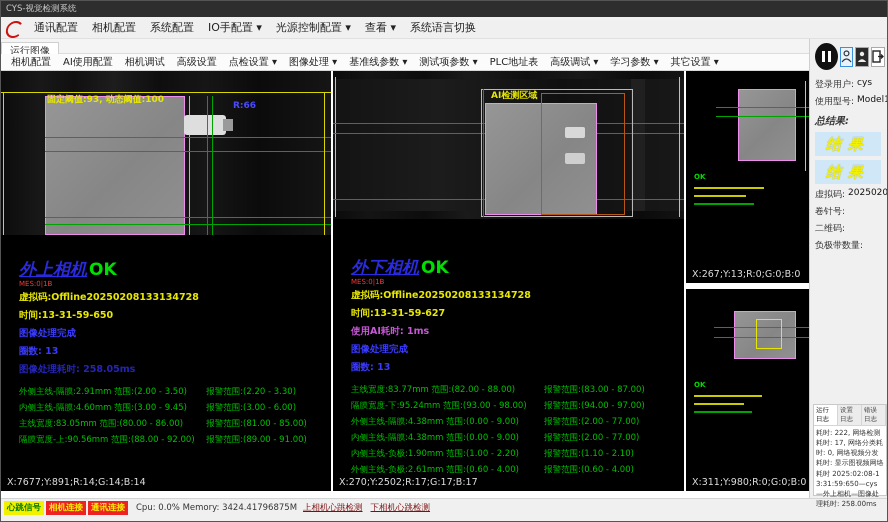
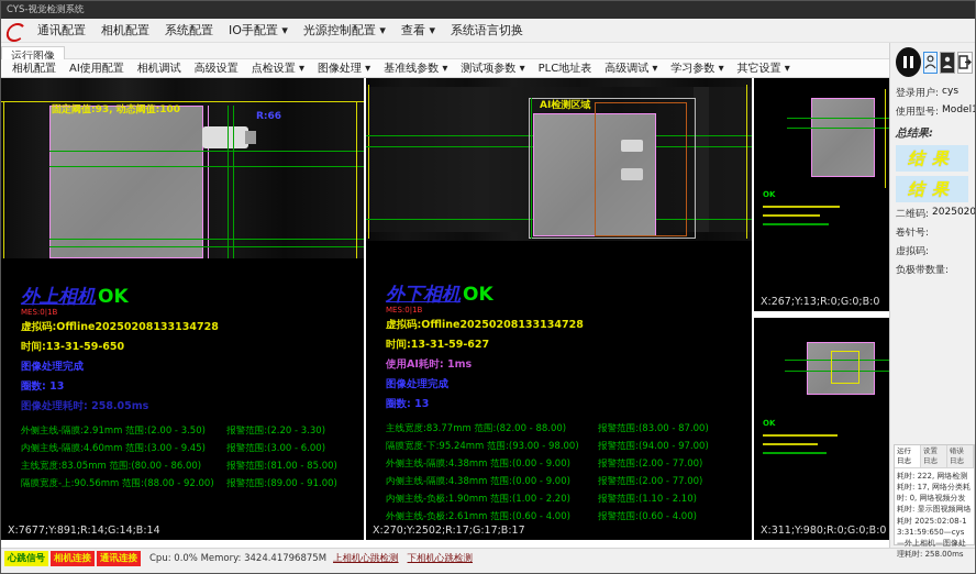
  CYS-视觉检测系统
  通讯配置
  相机配置
  系统配置
  IO手配置 ▾
  光源控制配置 ▾
  查看 ▾
  系统语言切换
  运行图像
  相机配置
  AI使用配置
  相机调试
  高级设置
  点检设置 ▾
  图像处理 ▾
  基准线参数 ▾
  测试项参数 ▾
  PLC地址表
  高级调试 ▾
  学习参数 ▾
  其它设置 ▾
  固定阈值:93, 动态阈值:100
  R:66
  外上相机OK
  MES:0|1B
  虚拟码:Offline20250208133134728
  时间:13-31-59-650
  图像处理完成
  圈数: 13
  图像处理耗时: 258.05ms
  外侧主线-隔膜:2.91mm 范围:(2.00 - 3.50)
  报警范围:(2.20 - 3.30)
  内侧主线-隔膜:4.60mm 范围:(3.00 - 9.45)
  报警范围:(3.00 - 6.00)
  主线宽度:83.05mm 范围:(80.00 - 86.00)
  报警范围:(81.00 - 85.00)
  隔膜宽度-上:90.56mm 范围:(88.00 - 92.00)
  报警范围:(89.00 - 91.00)
  X:7677;Y:891;R:14;G:14;B:14
  AI检测区域
  外下相机OK
  MES:0|1B
  虚拟码:Offline20250208133134728
  时间:13-31-59-627
  使用AI耗时: 1ms
  图像处理完成
  圈数: 13
  主线宽度:83.77mm 范围:(82.00 - 88.00)
  报警范围:(83.00 - 87.00)
  隔膜宽度-下:95.24mm 范围:(93.00 - 98.00)
  报警范围:(94.00 - 97.00)
  外侧主线-隔膜:4.38mm 范围:(0.00 - 9.00)
  报警范围:(2.00 - 77.00)
  内侧主线-隔膜:4.38mm 范围:(0.00 - 9.00)
  报警范围:(2.00 - 77.00)
  内侧主线-负极:1.90mm 范围:(1.00 - 2.20)
  报警范围:(1.10 - 2.10)
  外侧主线-负极:2.61mm 范围:(0.60 - 4.00)
  报警范围:(0.60 - 4.00)
  X:270;Y:2502;R:17;G:17;B:17
  OK
  X:267;Y:13;R:0;G:0;B:0
  OK
  X:311;Y:980;R:0;G:0;B:0
  登录用户:
  cys
  使用型号:
  Model1
  总结果:
  结果
  结果
- 虚拟码:
+ 二维码:
  2025020
  卷针号:
- 二维码:
+ 虚拟码:
  负极带数量:
  运行日志
  设置日志
  错误日志
  耗时: 222, 网络检测耗时: 17, 网络分类耗时: 0, 网络视频分发耗时: 显示图视频网络耗时 2025:02:08-13:31:59:650—cys—外上相机—图像处理耗时: 258.00ms
  心跳信号
  相机连接
  通讯连接
  Cpu: 0.0% Memory: 3424.41796875M
  上相机心跳检测
  下相机心跳检测
